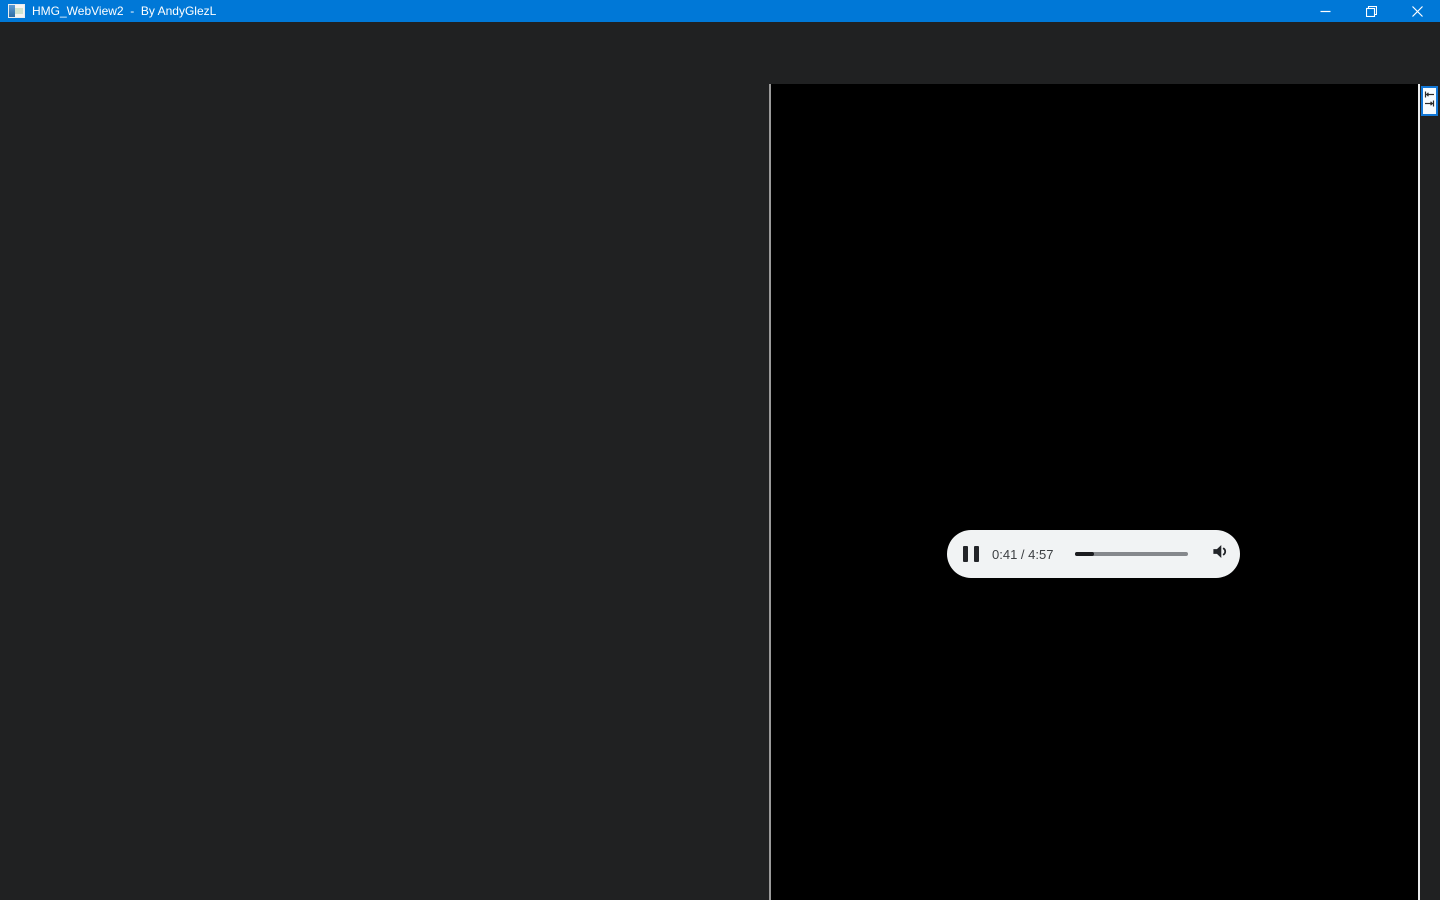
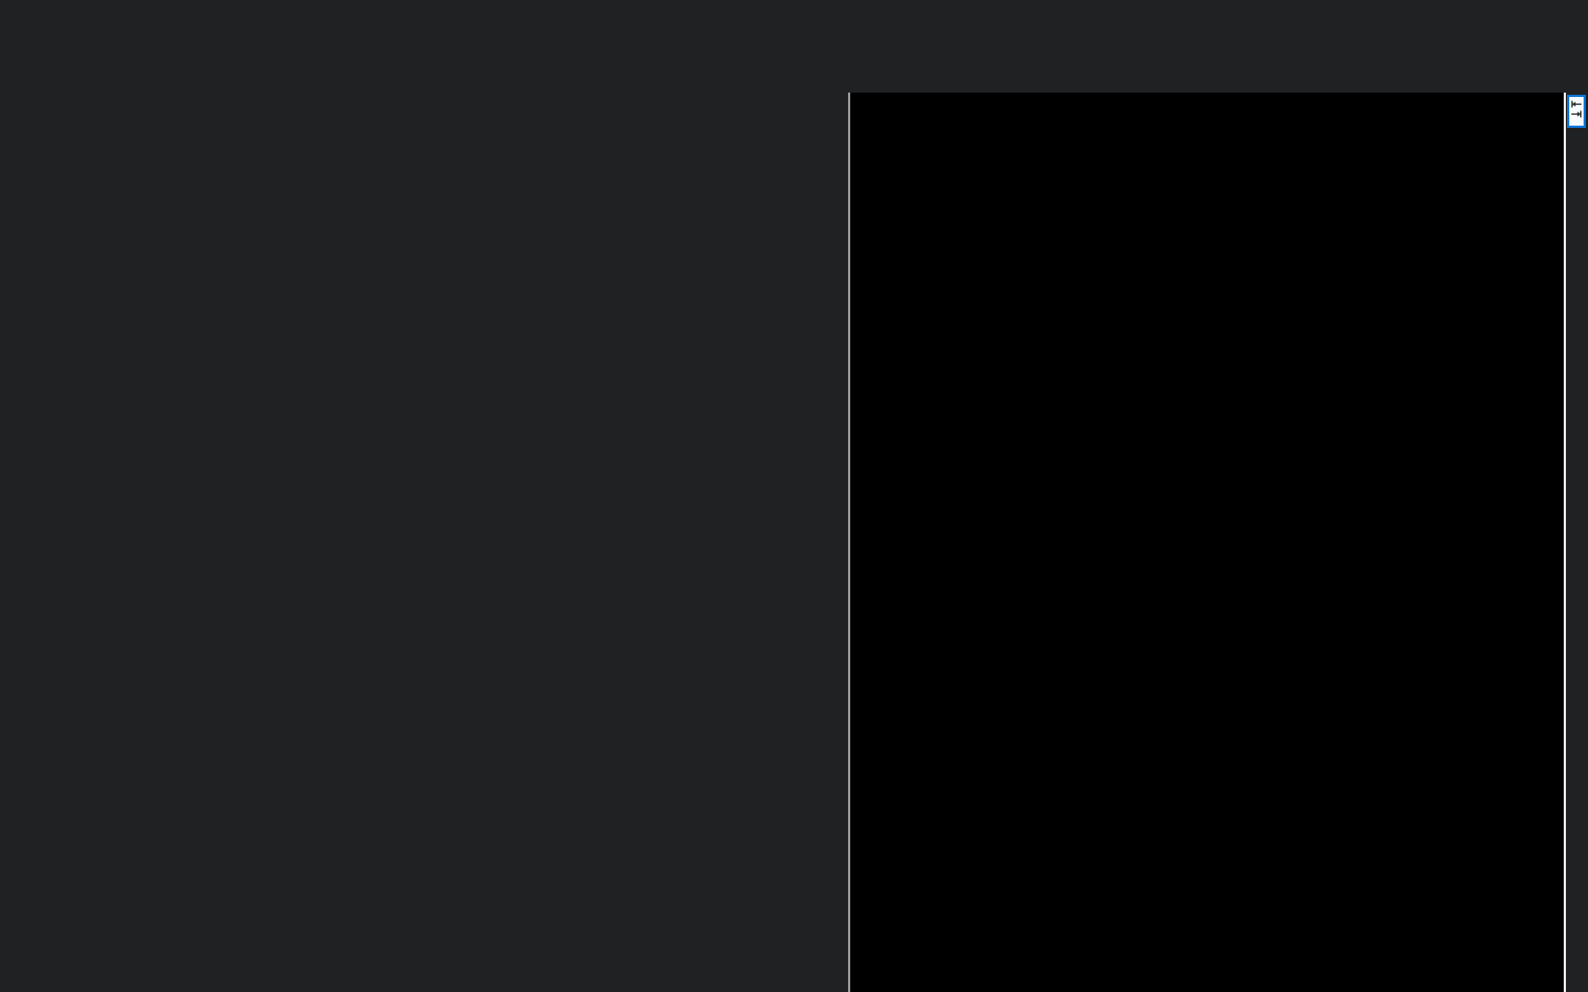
- HMG_WebView2 - By AndyGlezL
- 0:41 / 4:57
